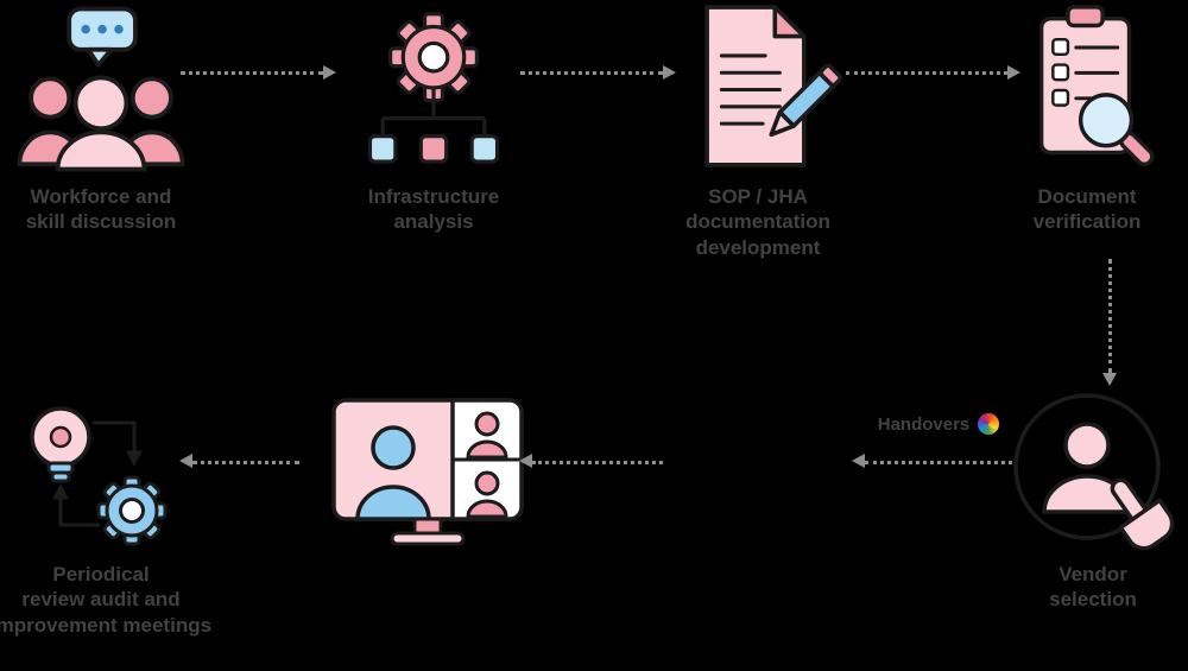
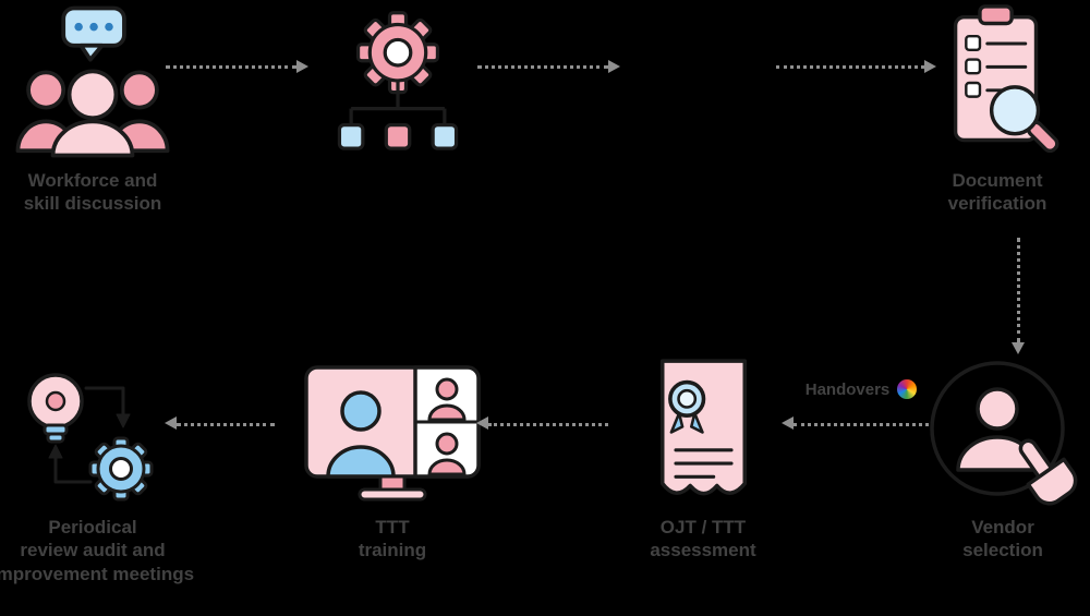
  Workforce and
  skill discussion
- Infrastructure
- analysis
- SOP / JHA
- documentation
- development
  Document
  verification
  Vendor
  selection
+ OJT / TTT
+ assessment
+ TTT
+ training
  Periodical
  review audit and
  mprovement meetings
  Handovers
